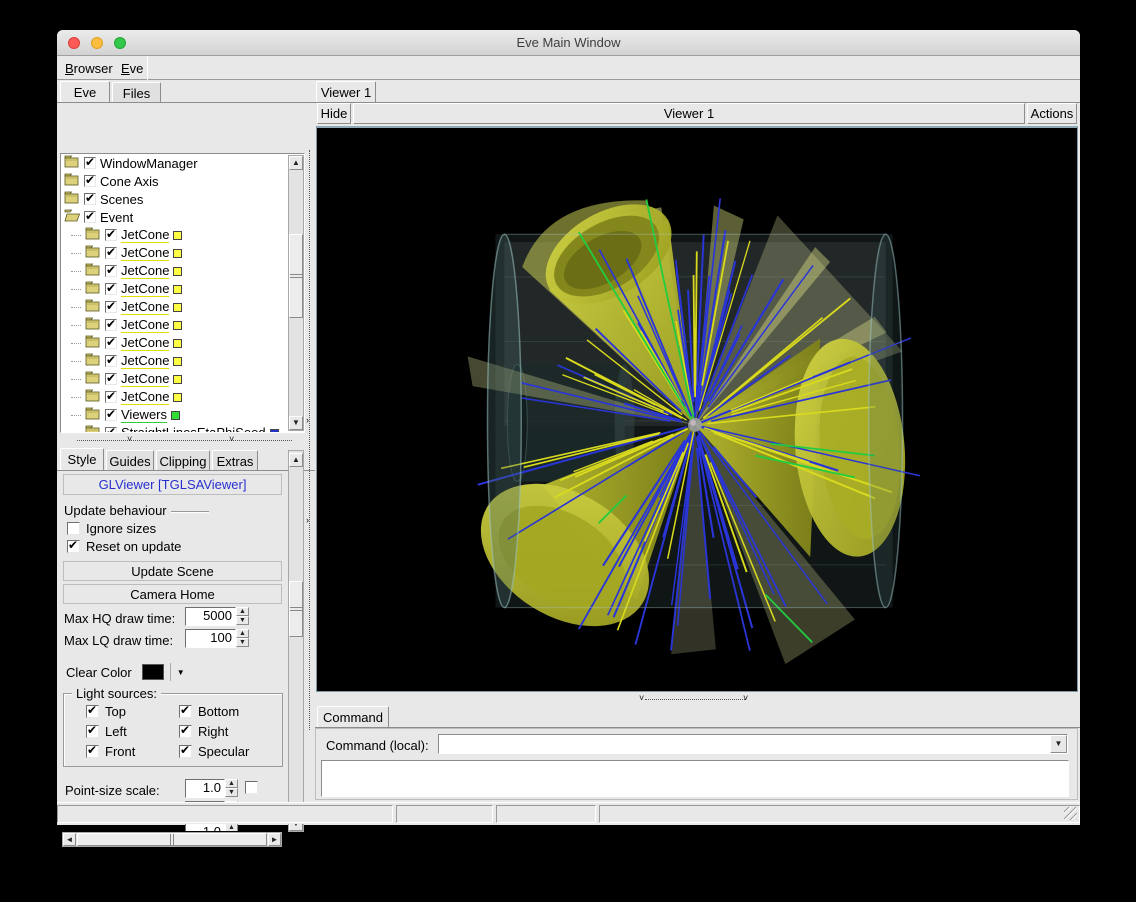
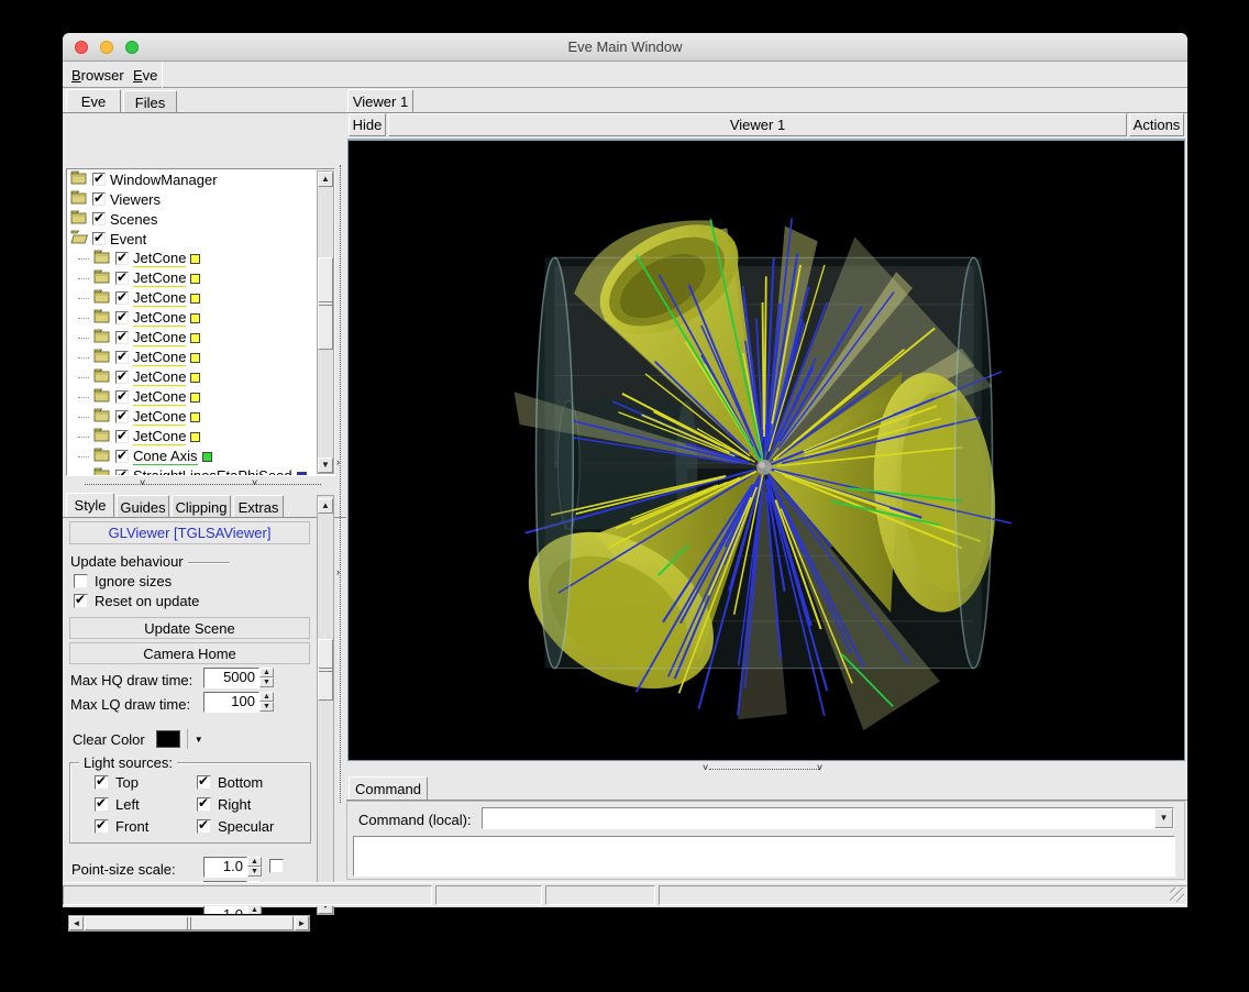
  Eve Main Window
  Browser
  Eve
  Eve
  Files
  WindowManager
- Cone Axis
+ Viewers
  Scenes
  Event
  JetCone
  JetCone
  JetCone
  JetCone
  JetCone
  JetCone
  JetCone
  JetCone
  JetCone
  JetCone
- Viewers
+ Cone Axis
  ▲
  ▼
  ˅
  ˅
  Style
  Guides
  Clipping
  Extras
  GLViewer [TGLSAViewer]
  Update behaviour
  Ignore sizes
  Reset on update
  Update Scene
  Camera Home
  Max HQ draw time:
  5000
  Max LQ draw time:
  100
  Clear Color
  ▼
  Light sources:
  Top
  Bottom
  Left
  Right
  Front
  Specular
  Point-size scale:
  1.0
  ▲
  ◄
  ►
  ›
  ›
  Viewer 1
  Hide
  Viewer 1
  Actions
  ˅
  ˅
  Command
  Command (local):
  ▼
